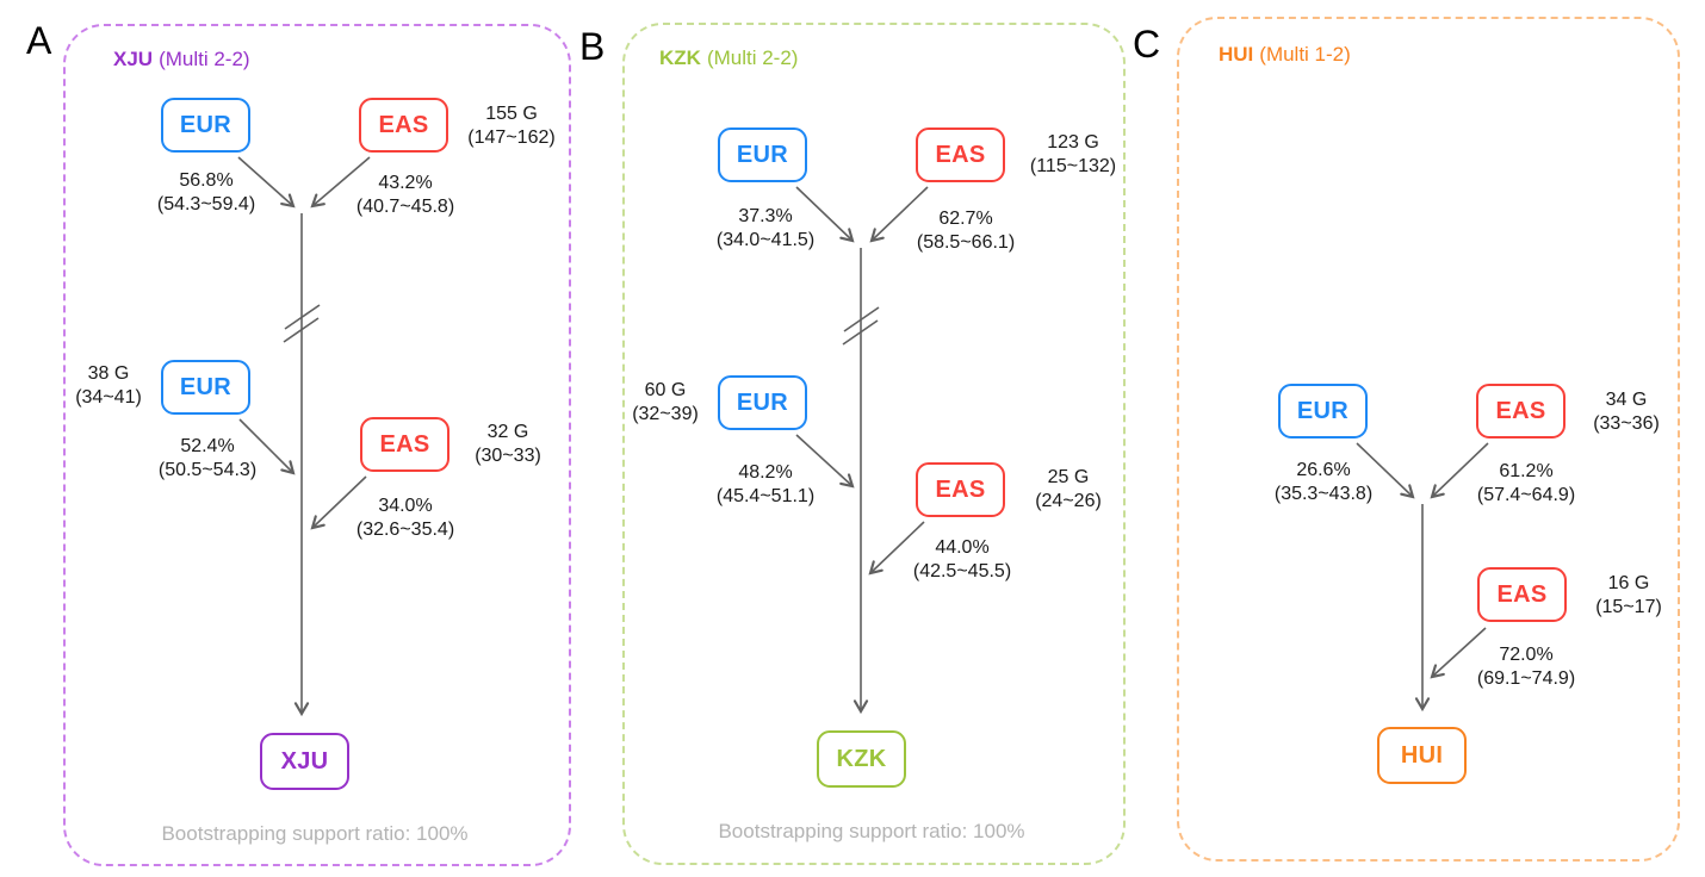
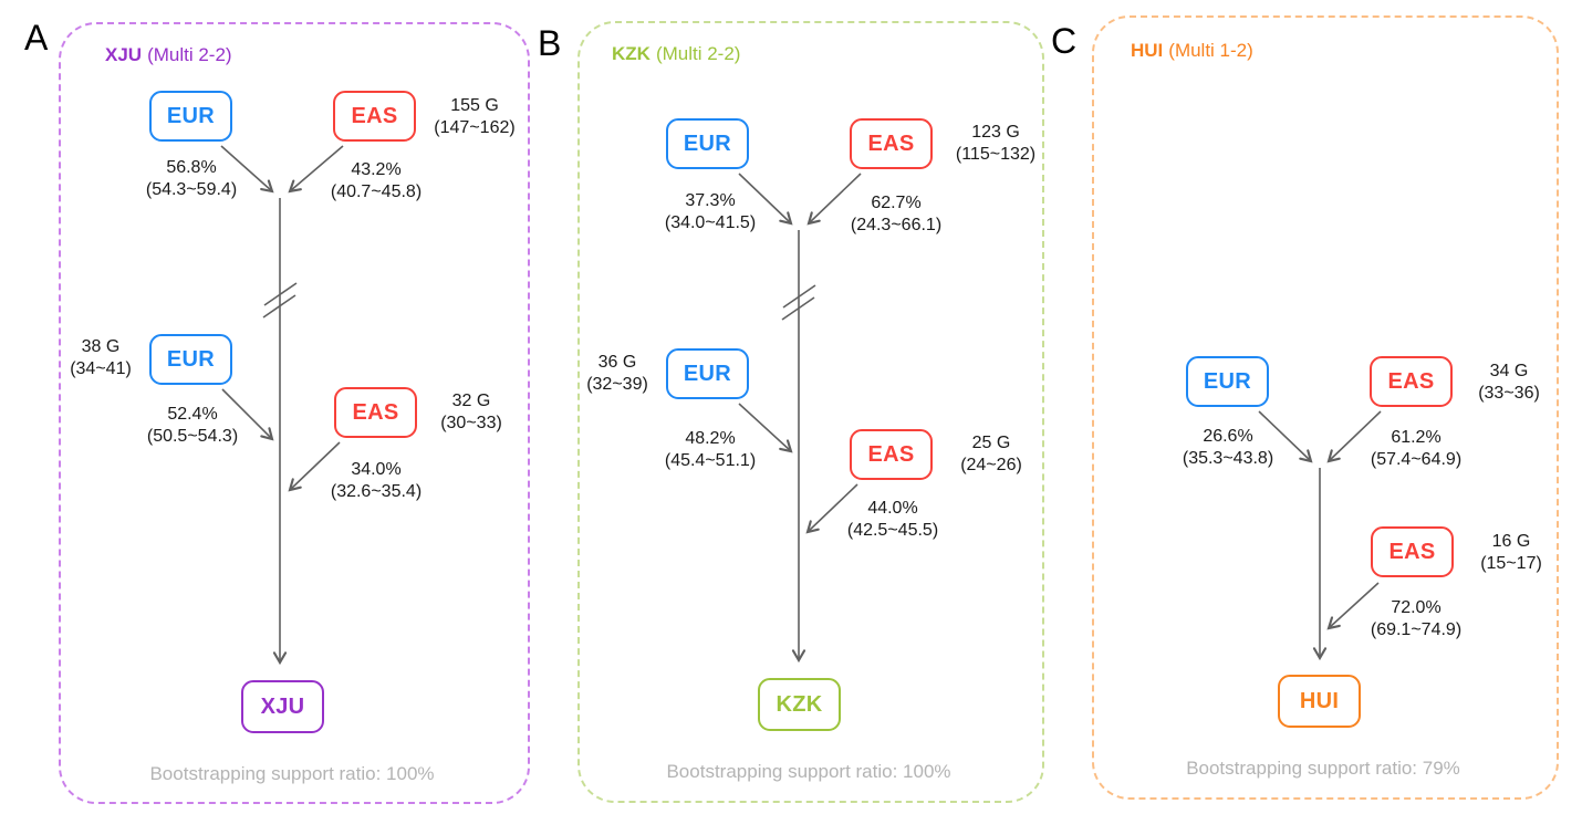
  A
  XJU (Multi 2-2)
  EUR
  EAS
  155 G
  (147~162)
  56.8%
  (54.3~59.4)
  43.2%
  (40.7~45.8)
  38 G
  (34~41)
  EUR
  52.4%
  (50.5~54.3)
  EAS
  32 G
  (30~33)
  34.0%
  (32.6~35.4)
  XJU
  Bootstrapping support ratio: 100%
  B
  KZK (Multi 2-2)
  EUR
  EAS
  123 G
  (115~132)
  37.3%
  (34.0~41.5)
  62.7%
- (58.5~66.1)
+ (24.3~66.1)
- 60 G
+ 36 G
  (32~39)
  EUR
  48.2%
  (45.4~51.1)
  EAS
  25 G
  (24~26)
  44.0%
  (42.5~45.5)
  KZK
  Bootstrapping support ratio: 100%
  C
  HUI (Multi 1-2)
  EUR
  EAS
  34 G
  (33~36)
  26.6%
  (35.3~43.8)
  61.2%
  (57.4~64.9)
  EAS
  16 G
  (15~17)
  72.0%
  (69.1~74.9)
  HUI
+ Bootstrapping support ratio: 79%
